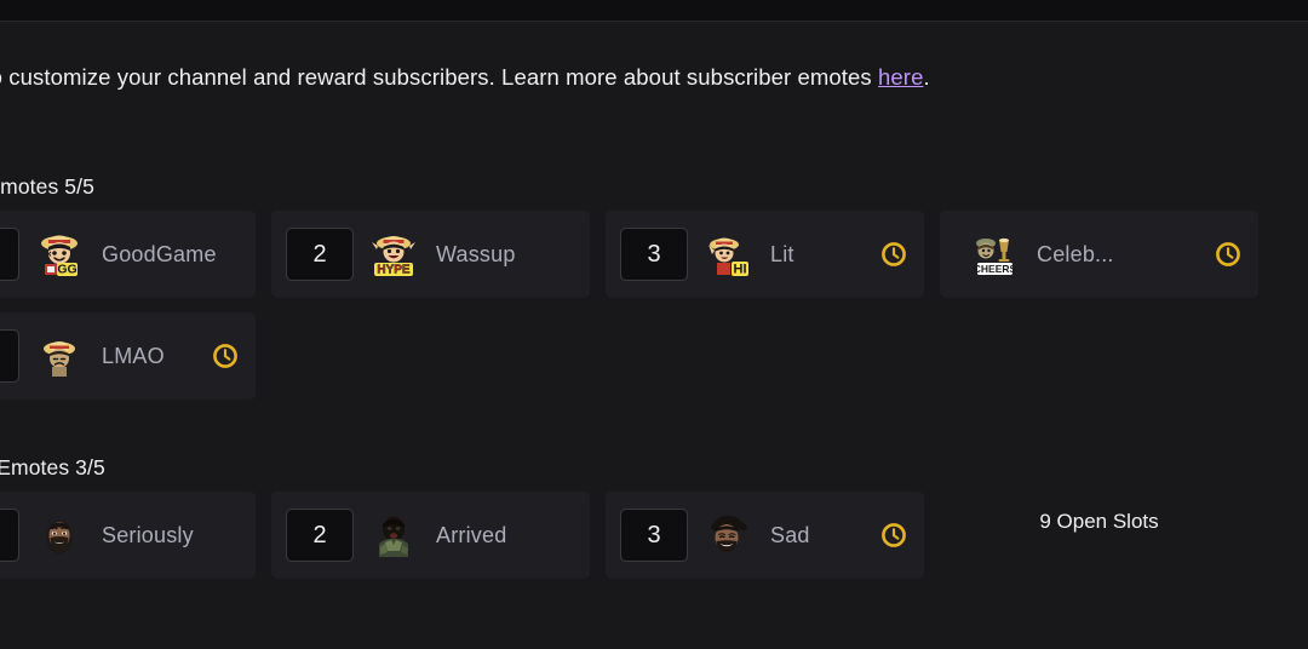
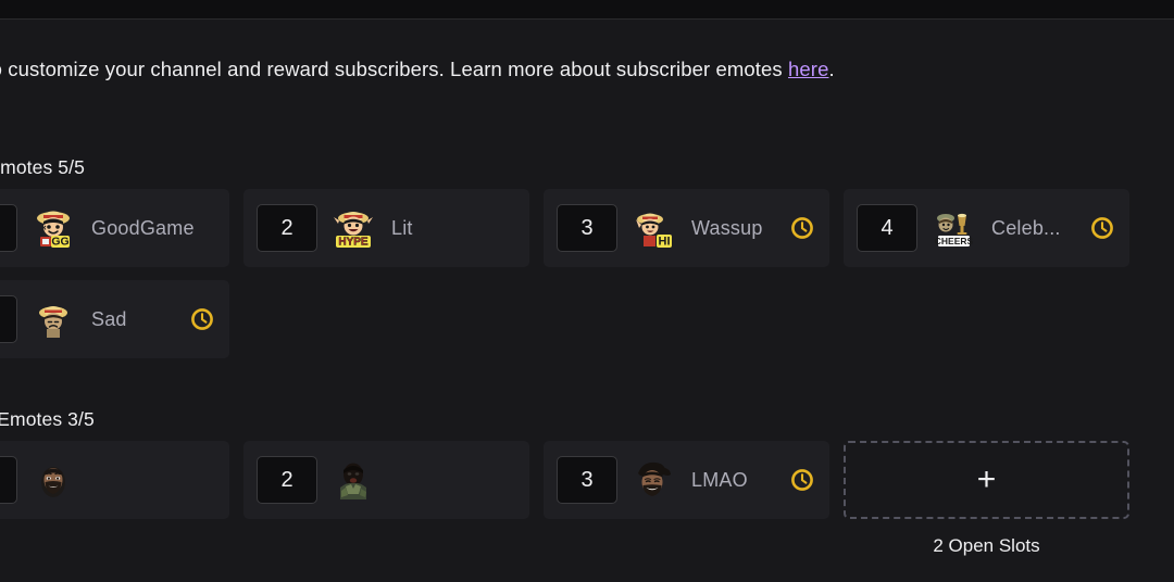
  customize your channel and reward subscribers. Learn more about subscriber emotes here.
  GG
  GoodGame
  2
  HYPE
- Wassup
+ Lit
  3
  HI
- Lit
+ Wassup
+ 4
  CHEERS
  Celeb...
- LMAO
+ Sad
- Seriously
  2
- Arrived
  3
- Sad
+ LMAO
+ +
- 9 Open Slots
+ 2 Open Slots
